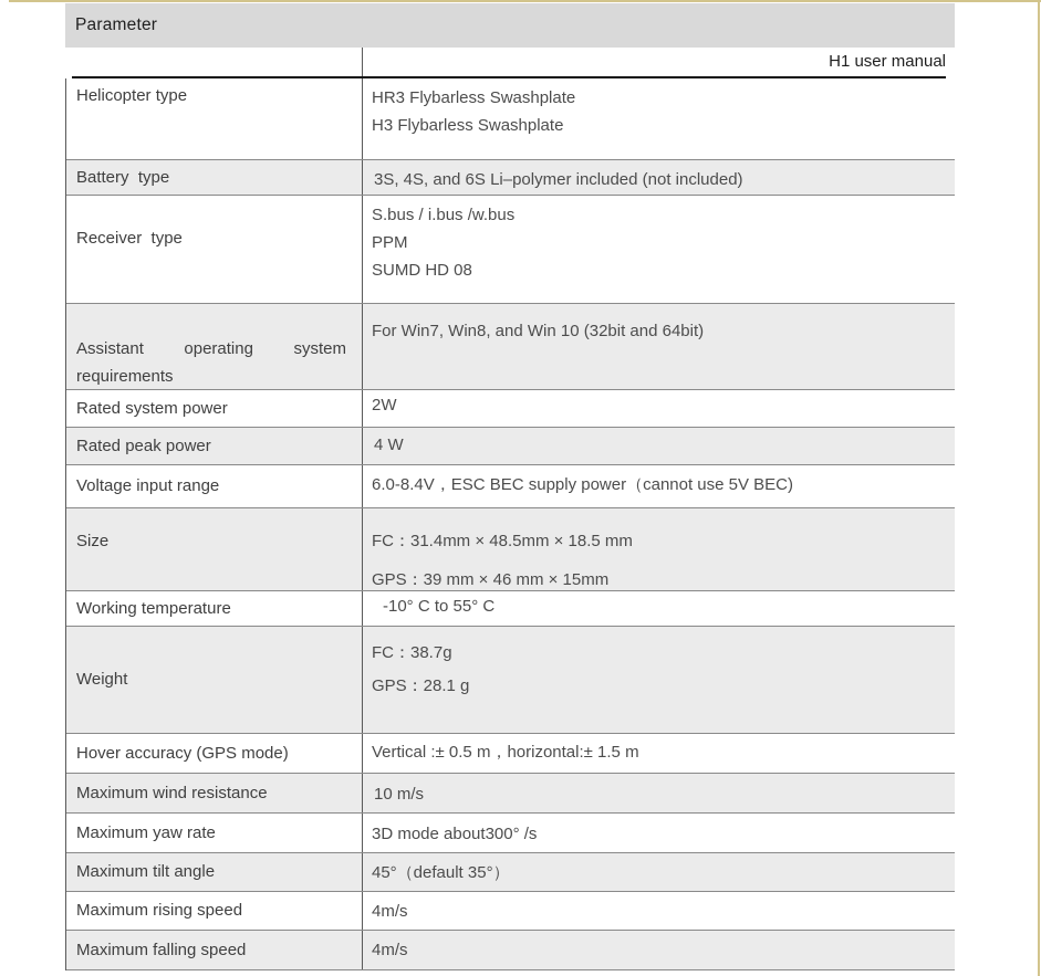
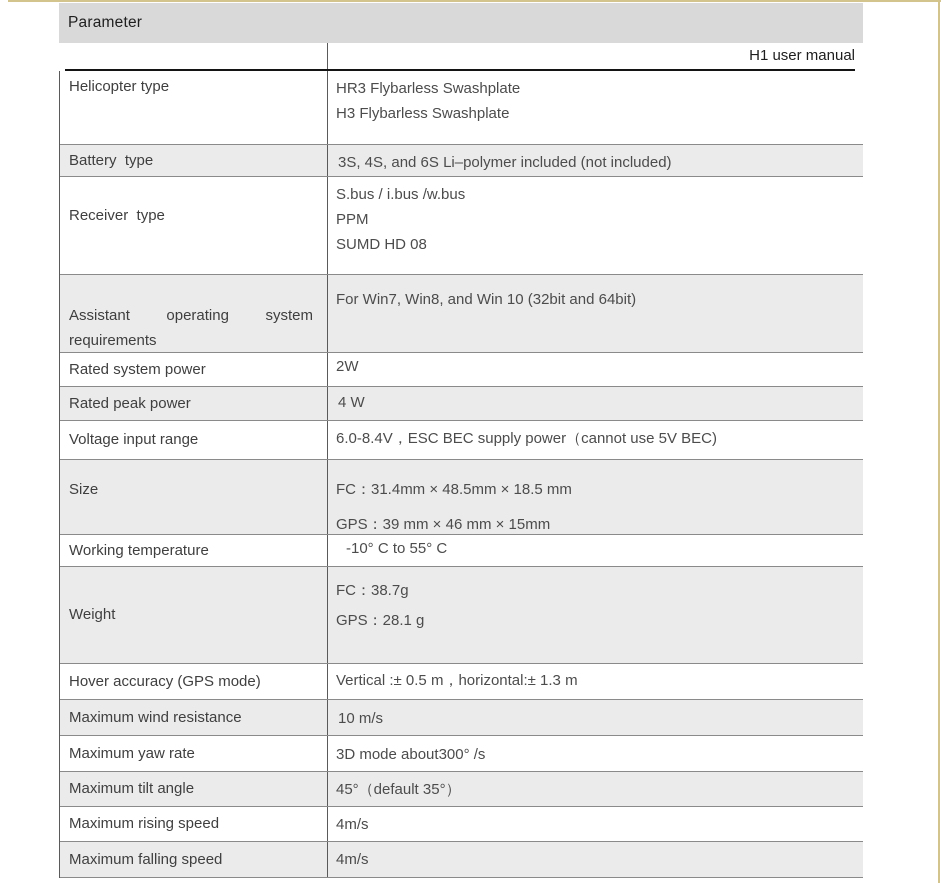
  Parameter
  H1 user manual
  Helicopter type
  HR3 Flybarless Swashplate
  H3 Flybarless Swashplate
  Battery type
  3S, 4S, and 6S Li–polymer included (not included)
  Receiver type
  S.bus / i.bus /w.bus
  PPM
  SUMD HD 08
  Assistant operating system requirements
  For Win7, Win8, and Win 10 (32bit and 64bit)
  Rated system power
  2W
  Rated peak power
  4 W
  Voltage input range
  6.0-8.4V，ESC BEC supply power（cannot use 5V BEC)
  Size
  FC：31.4mm × 48.5mm × 18.5 mm
  GPS：39 mm × 46 mm × 15mm
  Working temperature
  -10° C to 55° C
  Weight
  FC：38.7g
  GPS：28.1 g
  Hover accuracy (GPS mode)
- Vertical :± 0.5 m，horizontal:± 1.5 m
+ Vertical :± 0.5 m，horizontal:± 1.3 m
  Maximum wind resistance
  10 m/s
  Maximum yaw rate
  3D mode about300° /s
  Maximum tilt angle
  45°（default 35°）
  Maximum rising speed
  4m/s
  Maximum falling speed
  4m/s
